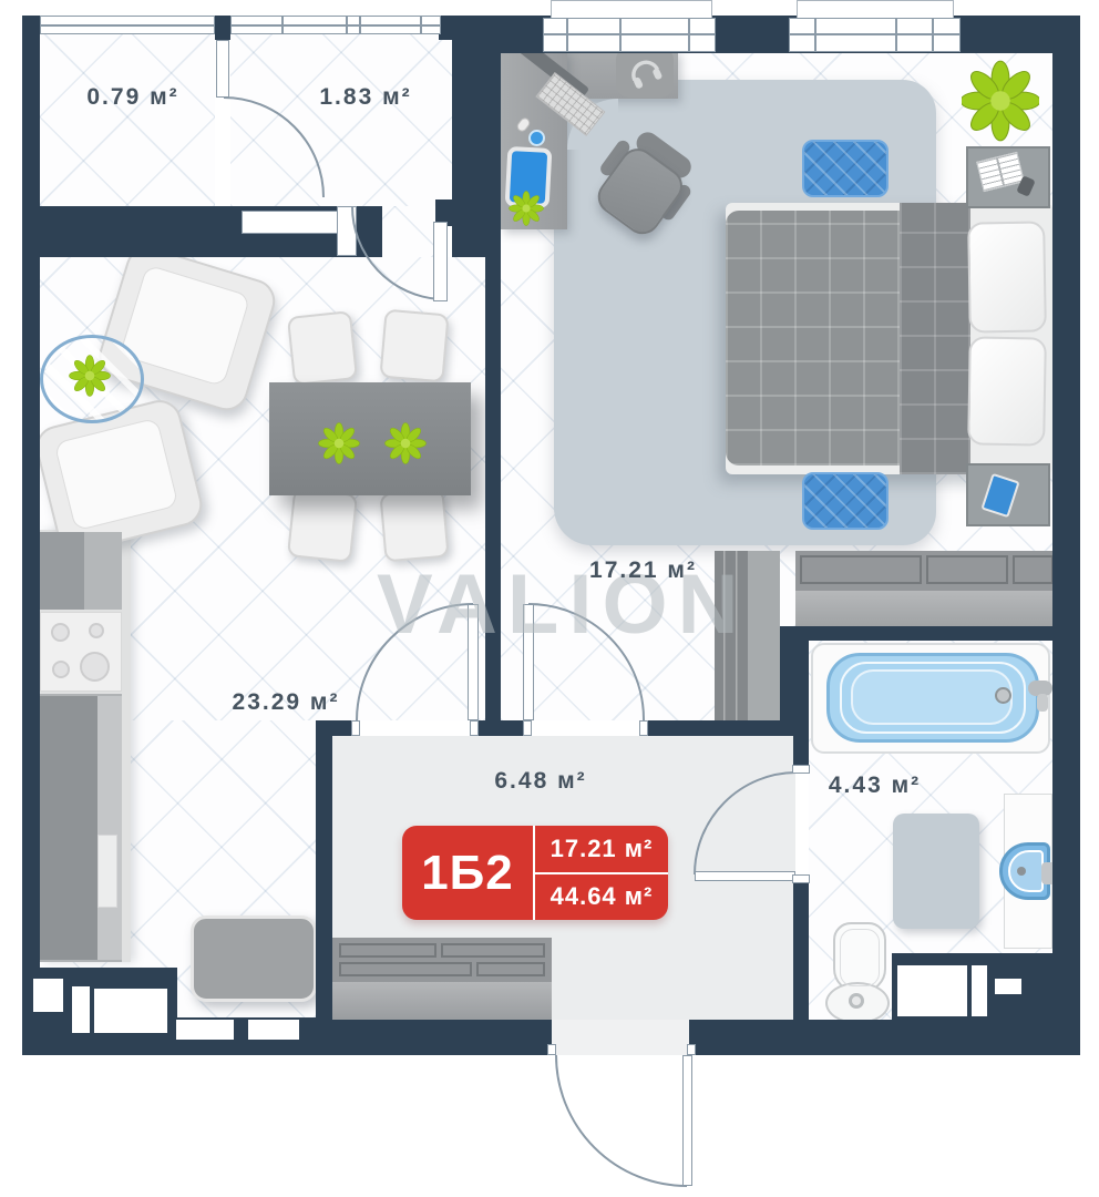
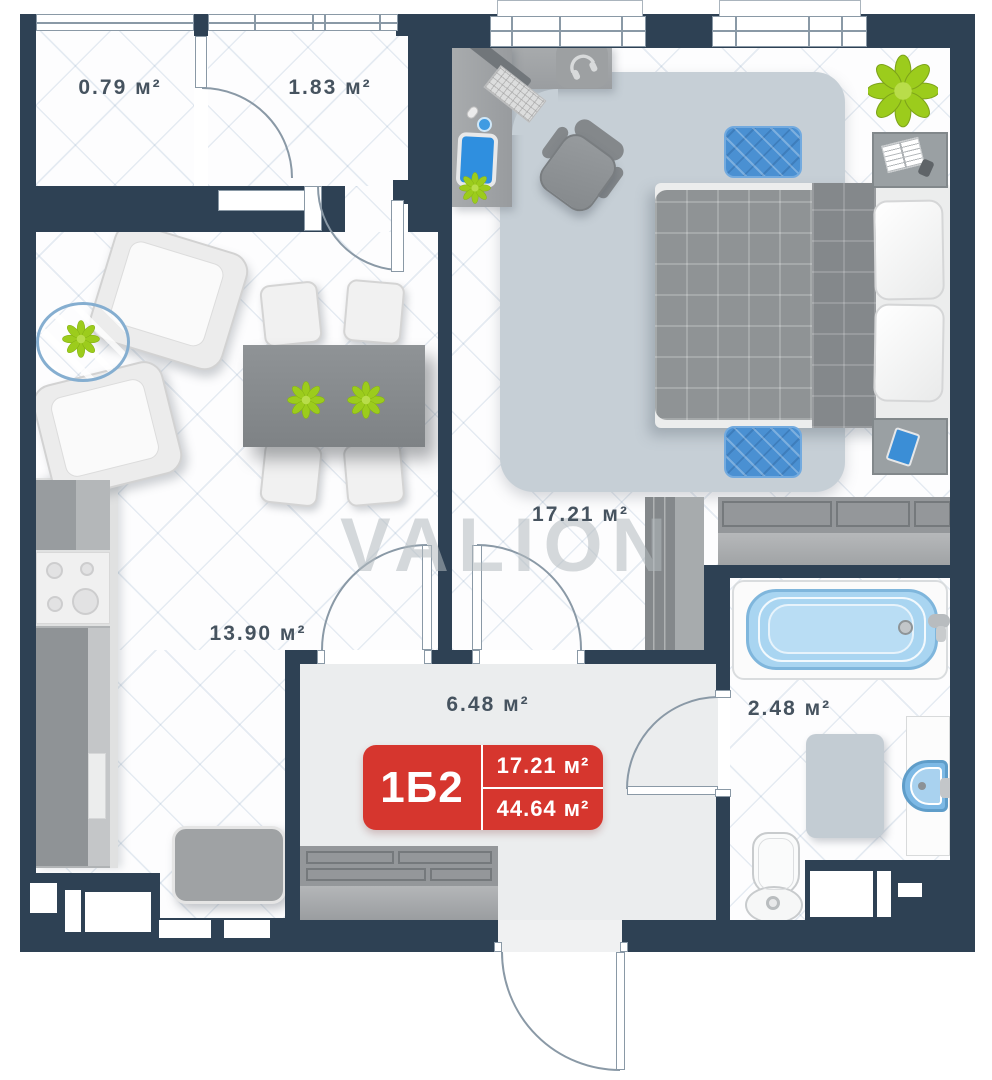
  VALION
  0.79 м²
  1.83 м²
  17.21 м²
- 23.29 м²
+ 13.90 м²
  6.48 м²
- 4.43 м²
+ 2.48 м²
  1Б2
  17.21 м²
  44.64 м²
